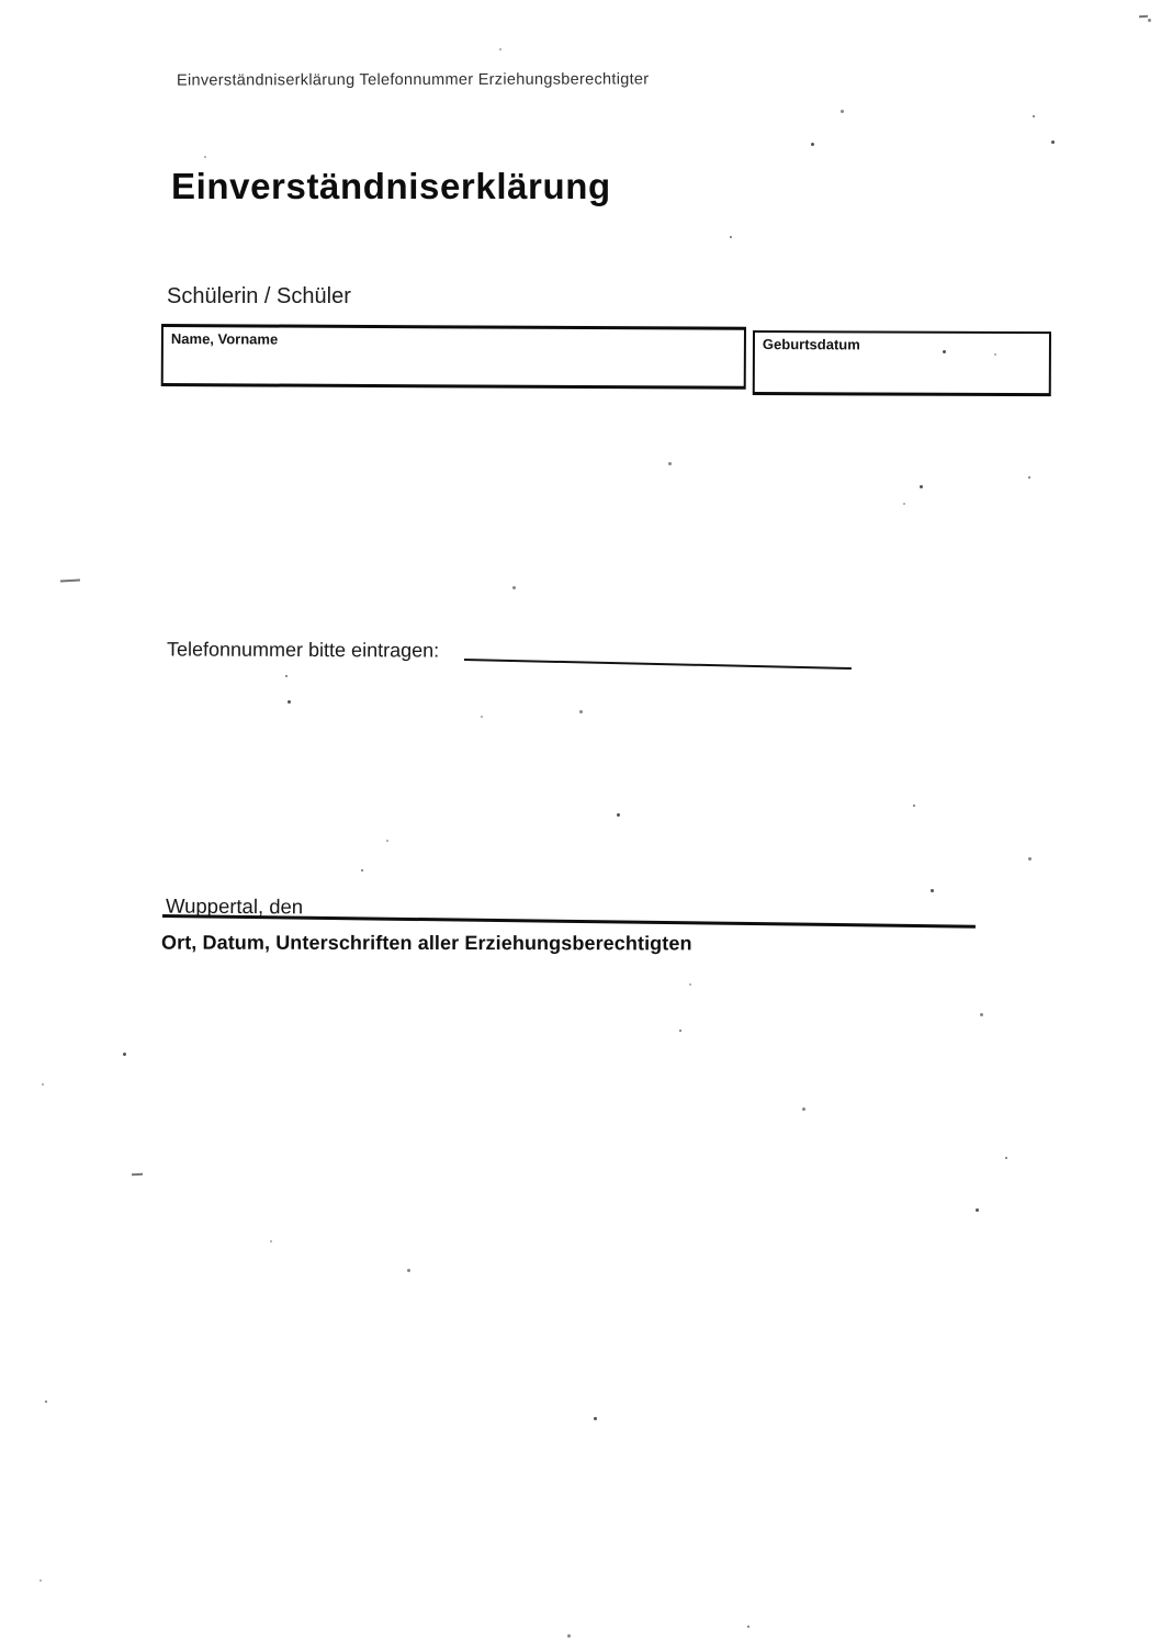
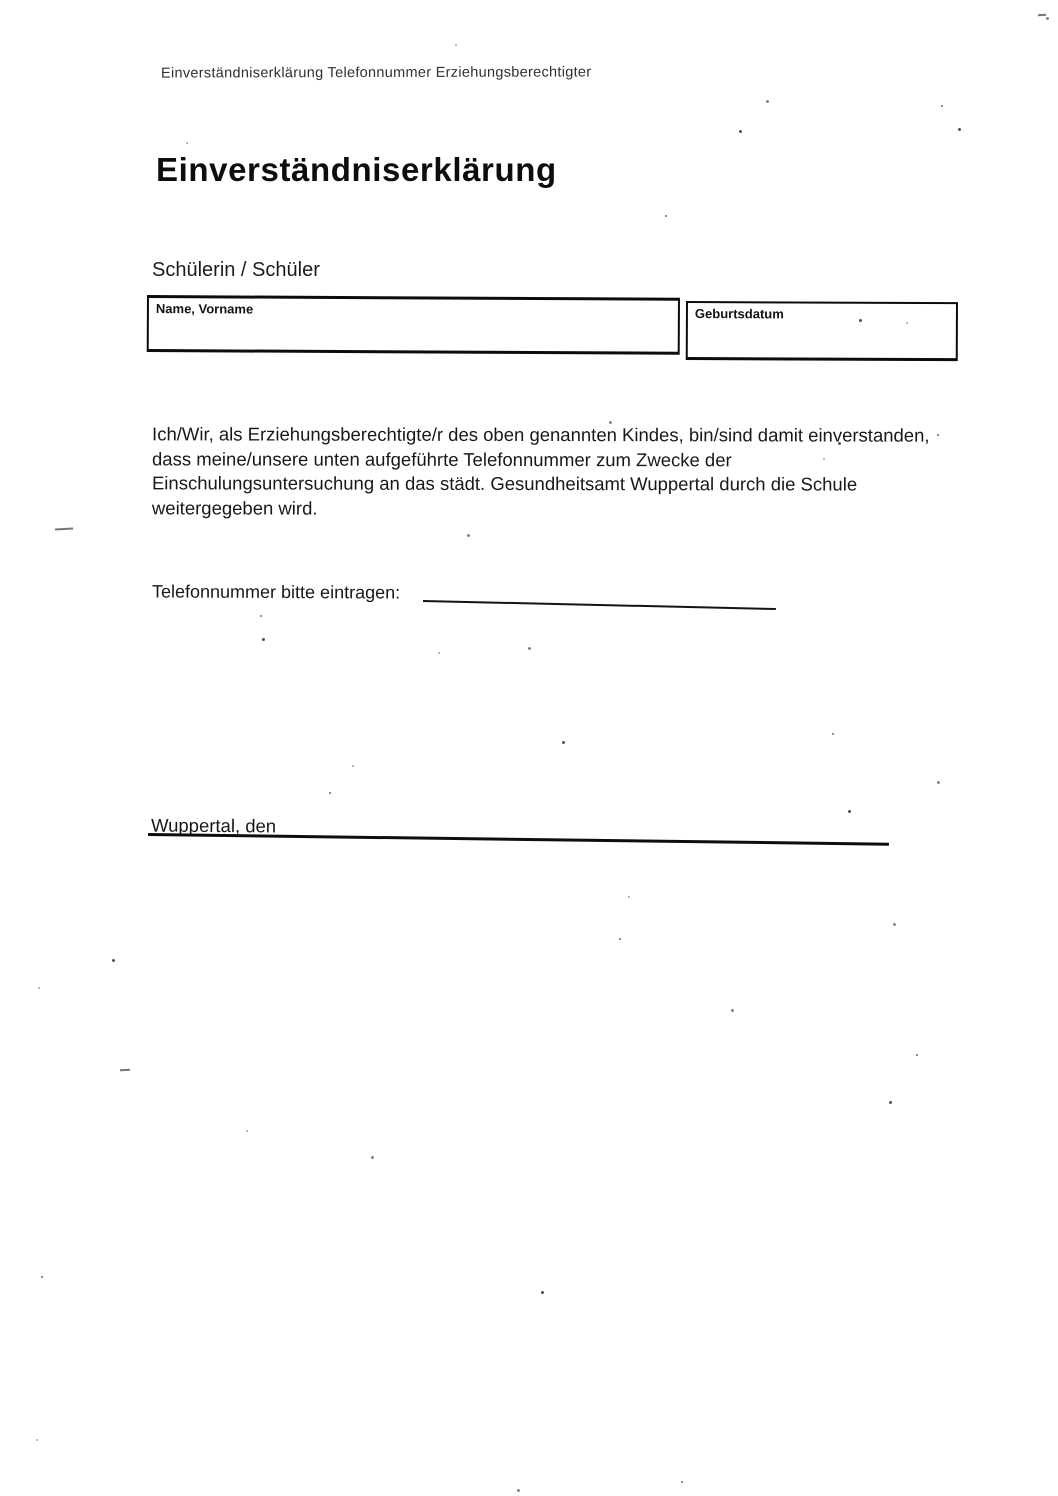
  Einverständniserklärung Telefonnummer Erziehungsberechtigter
  Einverständniserklärung
  Schülerin / Schüler
  Name, Vorname
  Geburtsdatum
+ Ich/Wir, als Erziehungsberechtigte/r des oben genannten Kindes, bin/sind damit einverstanden, dass meine/unsere unten aufgeführte Telefonnummer zum Zwecke der Einschulungsuntersuchung an das städt. Gesundheitsamt Wuppertal durch die Schule weitergegeben wird.
  Telefonnummer bitte eintragen:
  Wuppertal, den
- Ort, Datum, Unterschriften aller Erziehungsberechtigten
